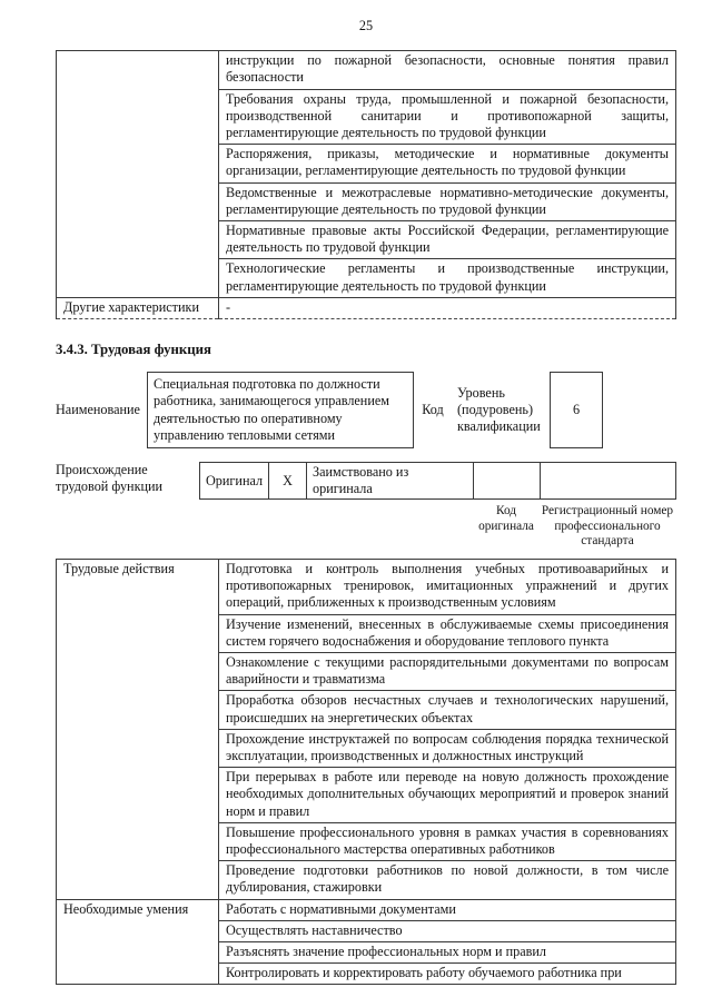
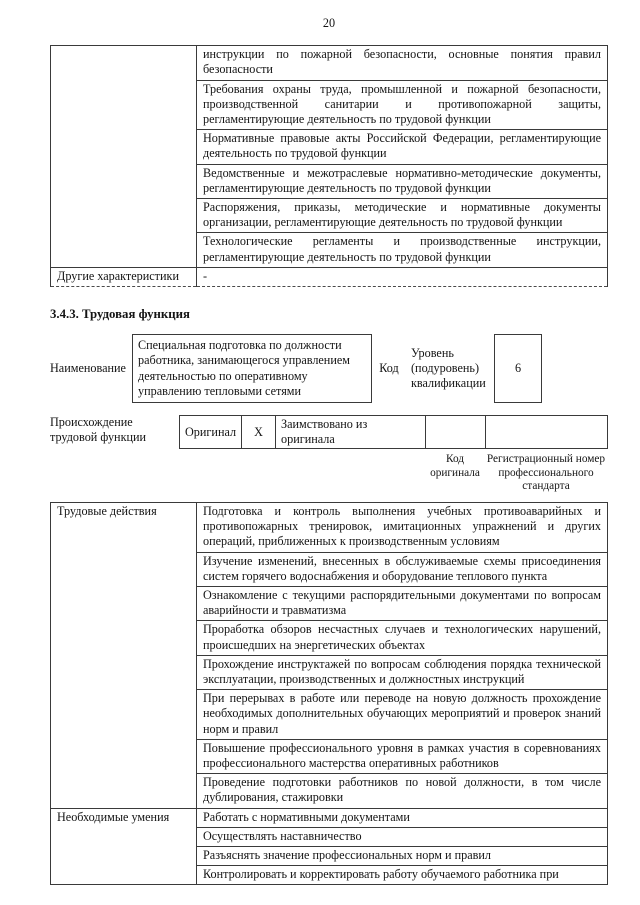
- 25
+ 20
  	инструкции по пожарной безопасности, основные понятия правил безопасности
  Требования охраны труда, промышленной и пожарной безопасности, производственной санитарии и противопожарной защиты, регламентирующие деятельность по трудовой функции
- Распоряжения, приказы, методические и нормативные документы организации, регламентирующие деятельность по трудовой функции
+ Нормативные правовые акты Российской Федерации, регламентирующие деятельность по трудовой функции
  Ведомственные и межотраслевые нормативно-методические документы, регламентирующие деятельность по трудовой функции
- Нормативные правовые акты Российской Федерации, регламентирующие деятельность по трудовой функции
+ Распоряжения, приказы, методические и нормативные документы организации, регламентирующие деятельность по трудовой функции
  Технологические регламенты и производственные инструкции, регламентирующие деятельность по трудовой функции
  Другие характеристики	-
  3.4.3. Трудовая функция
  Наименование
  Специальная подготовка по должности работника, занимающегося управлением деятельностью по оперативному управлению тепловыми сетями
  Код
  Уровень (подуровень) квалификации
  6
  Происхождение трудовой функции
  Оригинал	X	Заимствовано из оригинала
  Код оригинала
  Регистрационный номер профессионального стандарта
  Трудовые действия	Подготовка и контроль выполнения учебных противоаварийных и противопожарных тренировок, имитационных упражнений и других операций, приближенных к производственным условиям
  Изучение изменений, внесенных в обслуживаемые схемы присоединения систем горячего водоснабжения и оборудование теплового пункта
  Ознакомление с текущими распорядительными документами по вопросам аварийности и травматизма
  Проработка обзоров несчастных случаев и технологических нарушений, происшедших на энергетических объектах
  Прохождение инструктажей по вопросам соблюдения порядка технической эксплуатации, производственных и должностных инструкций
  При перерывах в работе или переводе на новую должность прохождение необходимых дополнительных обучающих мероприятий и проверок знаний норм и правил
  Повышение профессионального уровня в рамках участия в соревнованиях профессионального мастерства оперативных работников
  Проведение подготовки работников по новой должности, в том числе дублирования, стажировки
  Необходимые умения	Работать с нормативными документами
  Осуществлять наставничество
  Разъяснять значение профессиональных норм и правил
  Контролировать и корректировать работу обучаемого работника при
